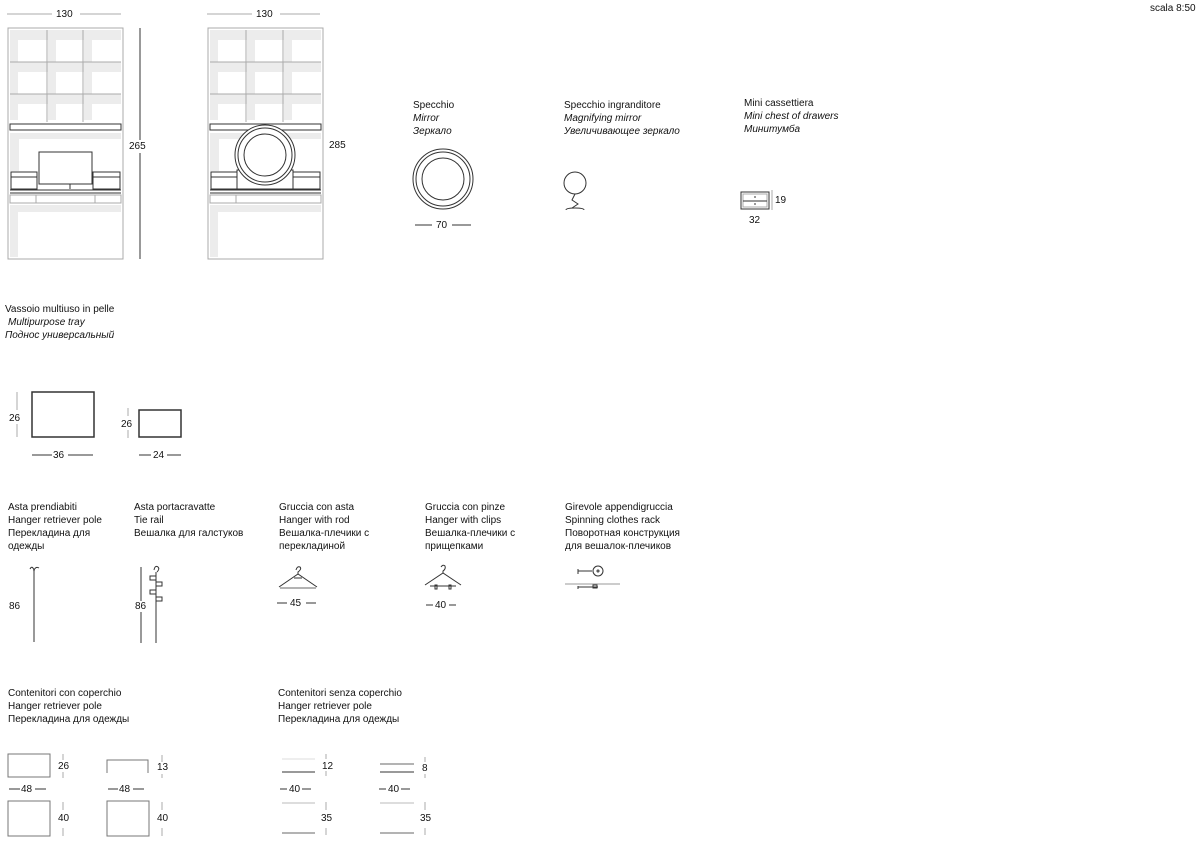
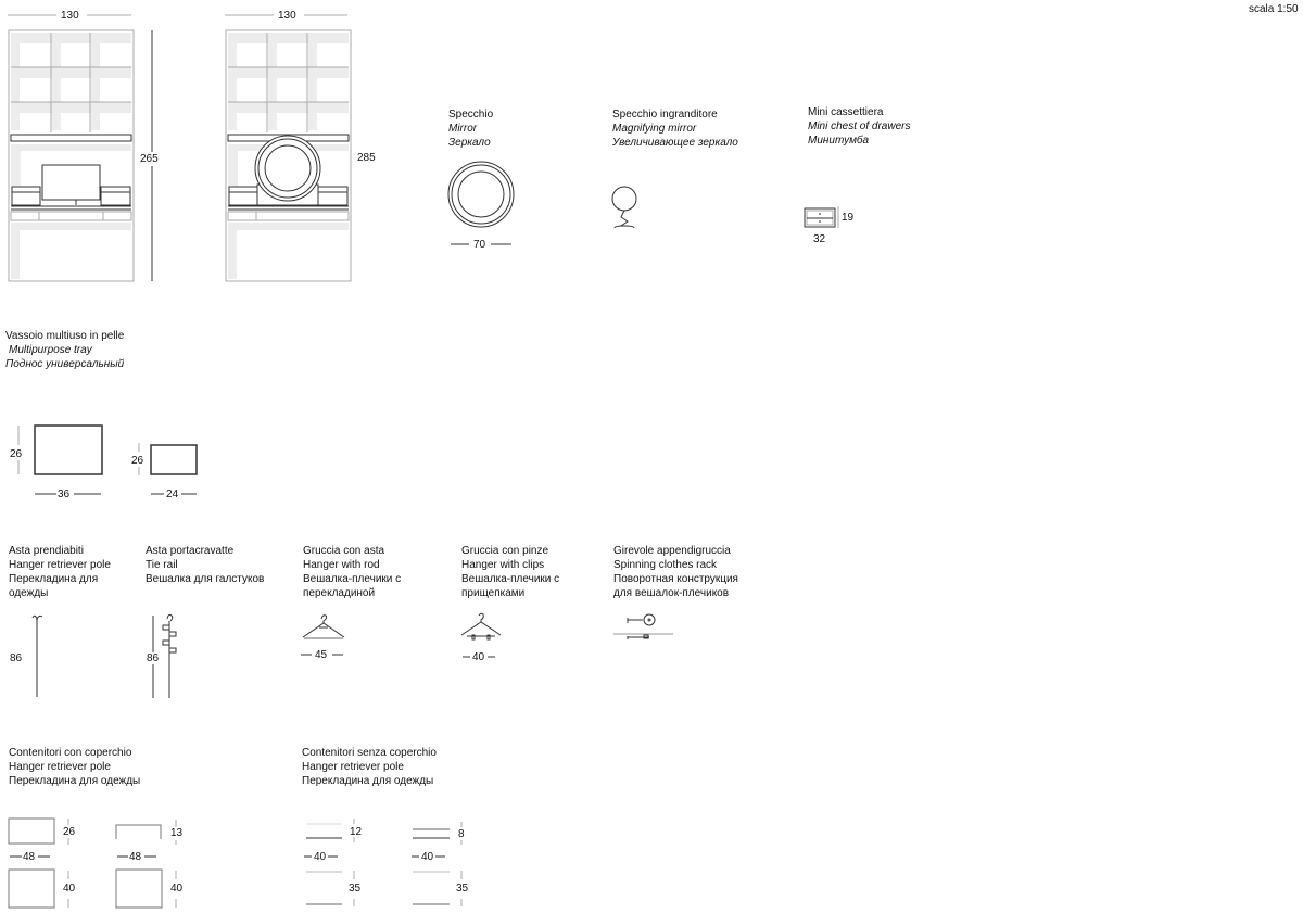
- scala 8:50
+ scala 1:50
  130
  265
  130
  285
  Specchio
  Mirror
  Зеркало
  70
  Specchio ingranditore
  Magnifying mirror
  Увеличивающее зеркало
  Mini cassettiera
  Mini chest of drawers
  Минитумба
  19
  32
  Vassoio multiuso in pelle
  Multipurpose tray
  Поднос универсальный
  26
  36
  26
  24
  Asta prendiabiti
  Hanger retriever pole
  Перекладина для
  одежды
  86
  Asta portacravatte
  Tie rail
  Вешалка для галстуков
  86
  Gruccia con asta
  Hanger with rod
  Вешалка-плечики с
  перекладиной
  45
  Gruccia con pinze
  Hanger with clips
  Вешалка-плечики с
  прищепками
  40
  Girevole appendigruccia
  Spinning clothes rack
  Поворотная конструкция
  для вешалок-плечиков
  Contenitori con coperchio
  Hanger retriever pole
  Перекладина для одежды
  26
  48
  40
  13
  48
  40
  Contenitori senza coperchio
  Hanger retriever pole
  Перекладина для одежды
  12
  40
  35
  8
  40
  35
